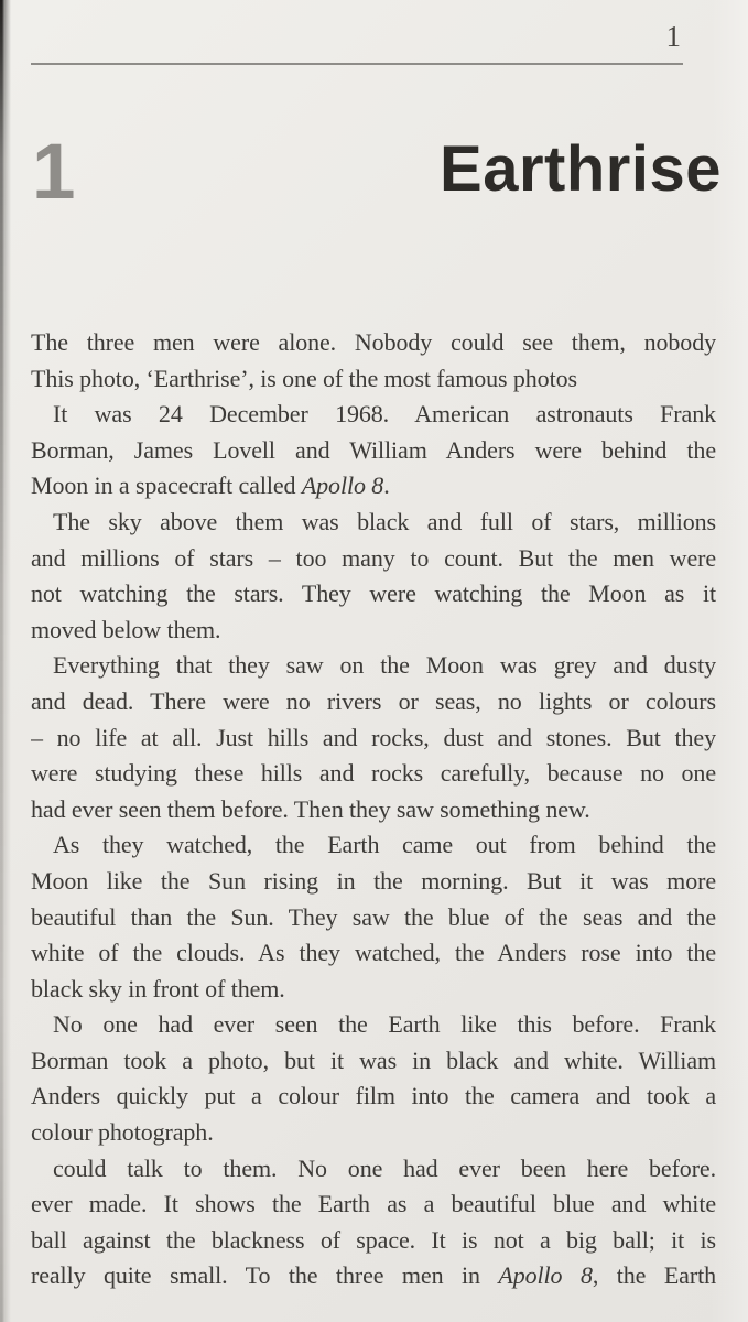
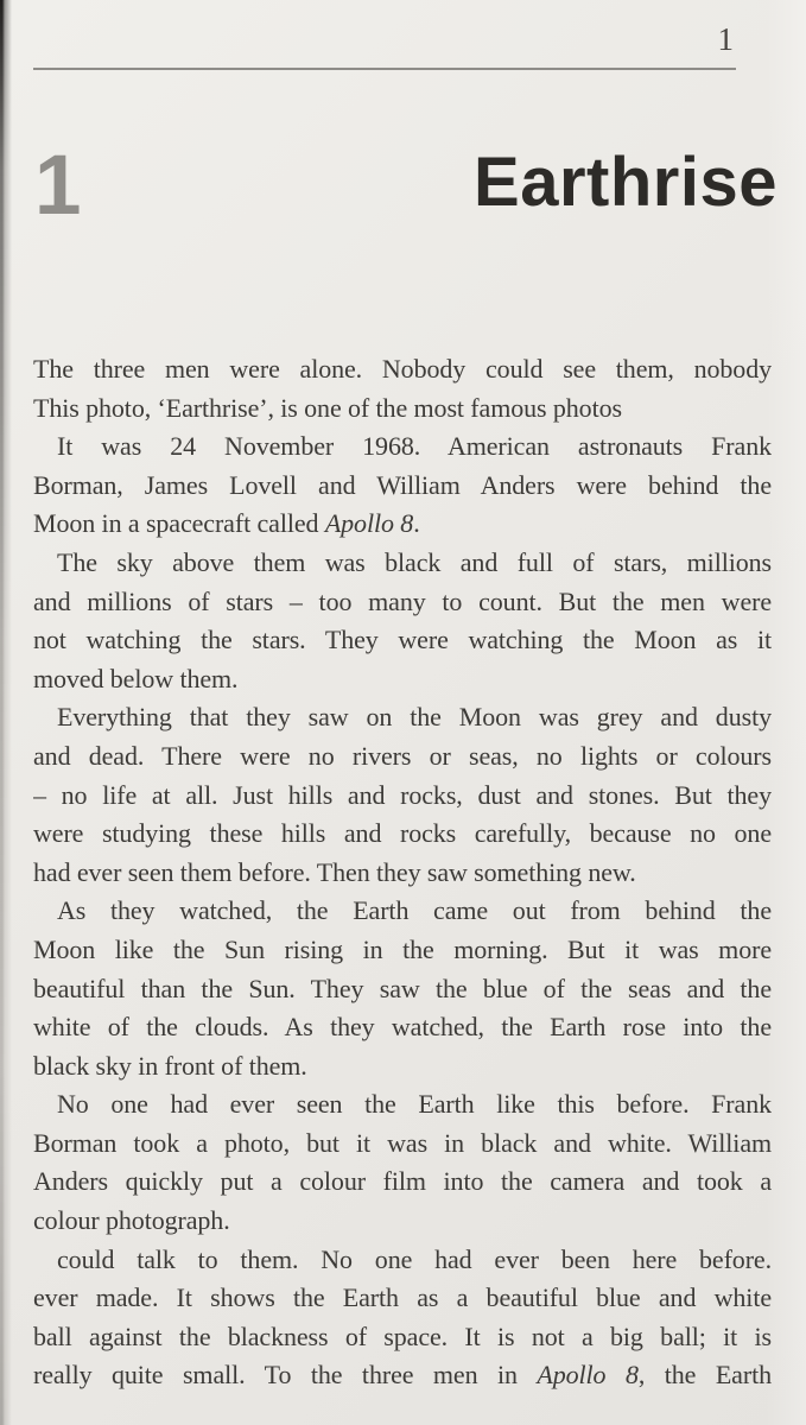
  1
  1
  Earthrise
  The three men were alone. Nobody could see them, nobody
  This photo, ‘Earthrise’, is one of the most famous photos
- It was 24 December 1968. American astronauts Frank
+ It was 24 November 1968. American astronauts Frank
  Borman, James Lovell and William Anders were behind the
  Moon in a spacecraft called Apollo 8.
  The sky above them was black and full of stars, millions
  and millions of stars – too many to count. But the men were
  not watching the stars. They were watching the Moon as it
  moved below them.
  Everything that they saw on the Moon was grey and dusty
  and dead. There were no rivers or seas, no lights or colours
  – no life at all. Just hills and rocks, dust and stones. But they
  were studying these hills and rocks carefully, because no one
  had ever seen them before. Then they saw something new.
  As they watched, the Earth came out from behind the
  Moon like the Sun rising in the morning. But it was more
  beautiful than the Sun. They saw the blue of the seas and the
- white of the clouds. As they watched, the Anders rose into the
+ white of the clouds. As they watched, the Earth rose into the
  black sky in front of them.
  No one had ever seen the Earth like this before. Frank
  Borman took a photo, but it was in black and white. William
  Anders quickly put a colour film into the camera and took a
  colour photograph.
  could talk to them. No one had ever been here before.
  ever made. It shows the Earth as a beautiful blue and white
  ball against the blackness of space. It is not a big ball; it is
  really quite small. To the three men in Apollo 8, the Earth
